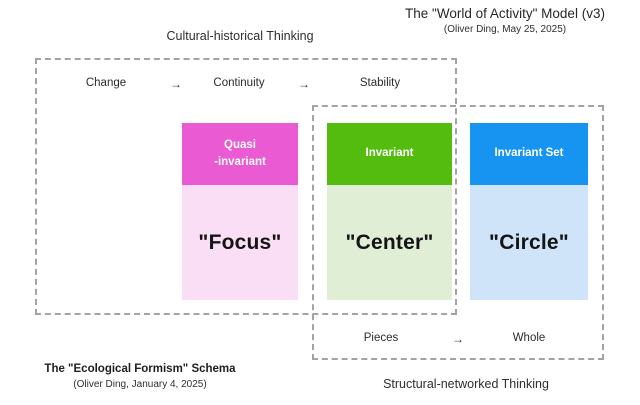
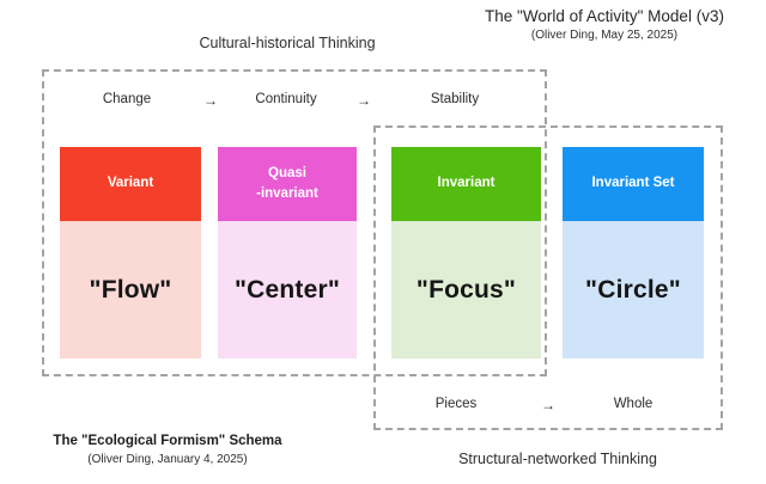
  The "World of Activity" Model (v3)
  (Oliver Ding, May 25, 2025)
  Cultural-historical Thinking
  Structural-networked Thinking
  Change
  →
  Continuity
  →
  Stability
+ Variant
+ "Flow"
  Quasi
  -invariant
- "Focus"
+ "Center"
  Invariant
- "Center"
+ "Focus"
  Invariant Set
  "Circle"
  Pieces
  →
  Whole
  The "Ecological Formism" Schema
  (Oliver Ding, January 4, 2025)
